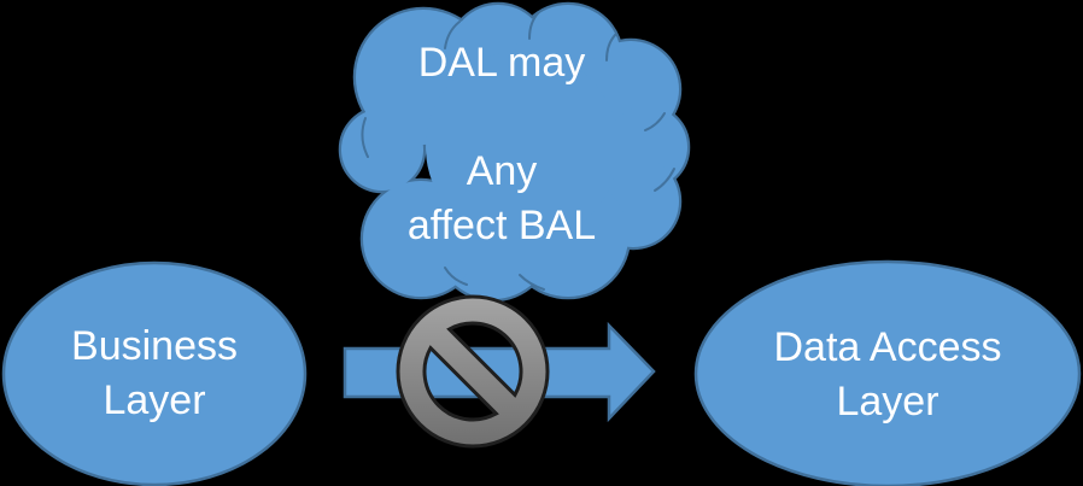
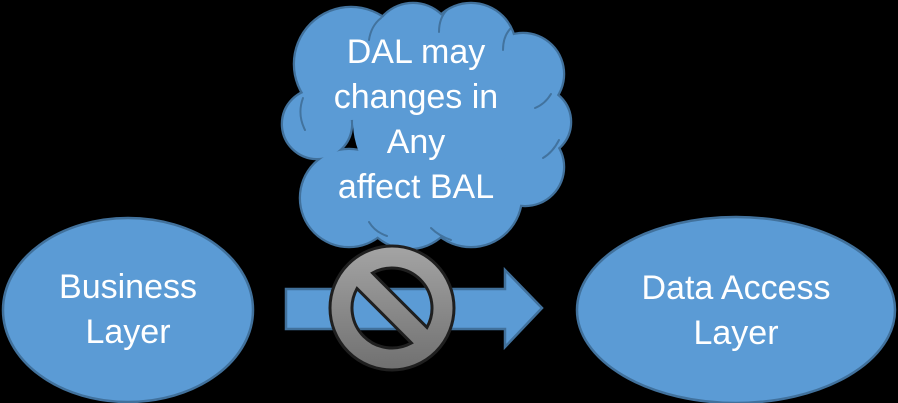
  DAL may
+ changes in
  Any
  affect BAL
  Business
  Layer
  Data Access
  Layer
